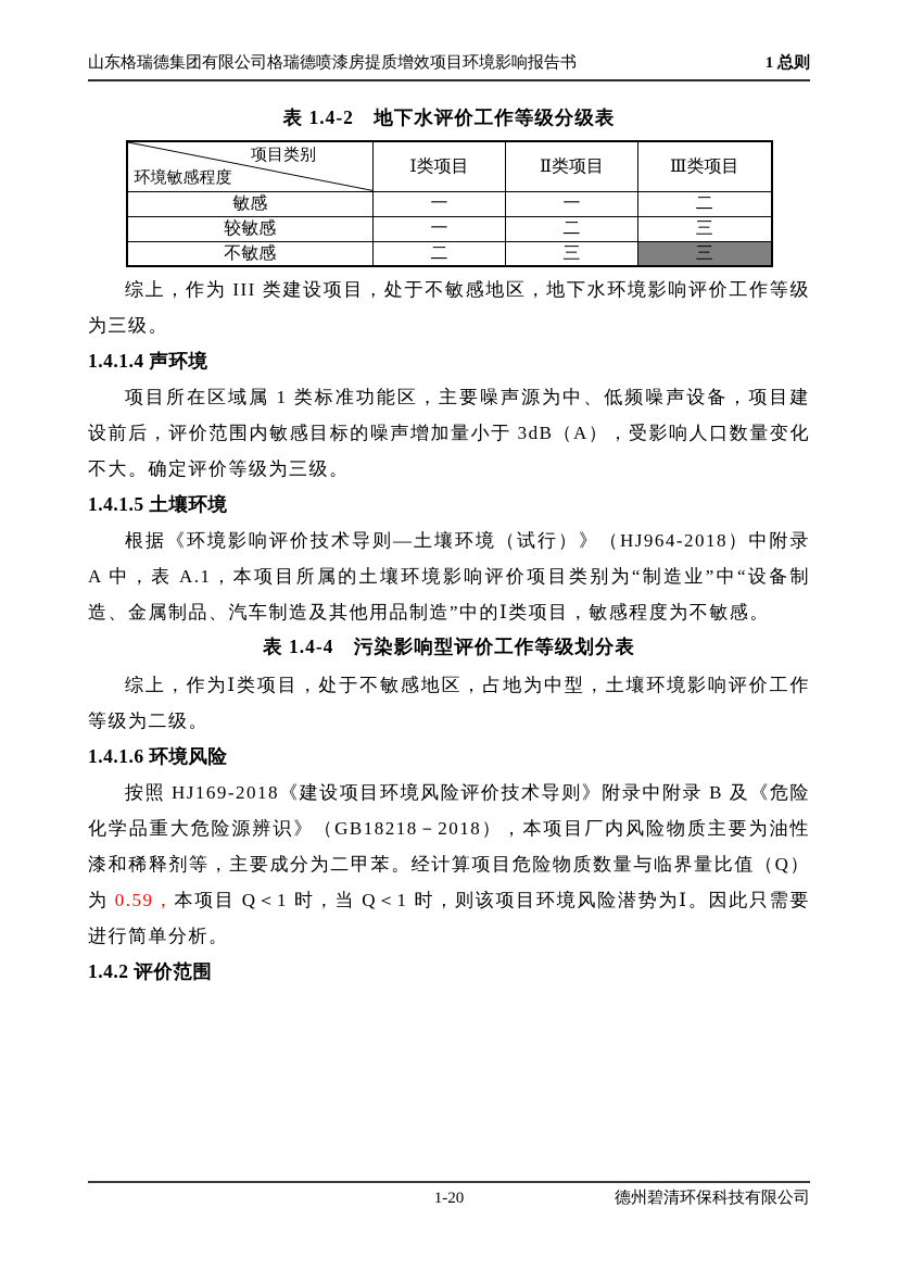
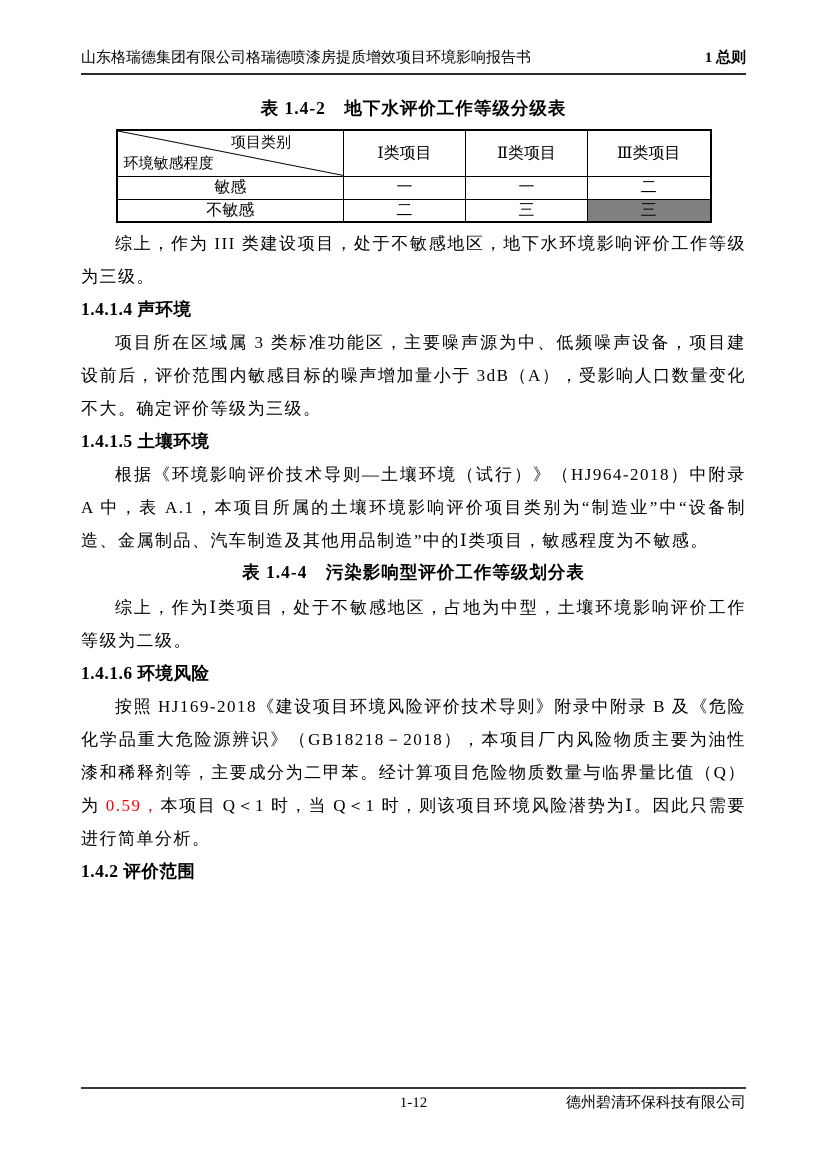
  山东格瑞德集团有限公司格瑞德喷漆房提质增效项目环境影响报告书
  1 总则
  表 1.4-2 地下水评价工作等级分级表
  项目类别 环境敏感程度	Ⅰ类项目	Ⅱ类项目	Ⅲ类项目
  敏感	一	一	二
- 较敏感	一	二	三
  不敏感	二	三	三
  综上，作为 III 类建设项目，处于不敏感地区，地下水环境影响评价工作等级为三级。
  1.4.1.4 声环境
- 项目所在区域属 1 类标准功能区，主要噪声源为中、低频噪声设备，项目建设前后，评价范围内敏感目标的噪声增加量小于 3dB（A），受影响人口数量变化不大。确定评价等级为三级。
+ 项目所在区域属 3 类标准功能区，主要噪声源为中、低频噪声设备，项目建设前后，评价范围内敏感目标的噪声增加量小于 3dB（A），受影响人口数量变化不大。确定评价等级为三级。
  1.4.1.5 土壤环境
  根据《环境影响评价技术导则—土壤环境（试行）》（HJ964-2018）中附录 A 中，表 A.1，本项目所属的土壤环境影响评价项目类别为“制造业”中“设备制造、金属制品、汽车制造及其他用品制造”中的Ⅰ类项目，敏感程度为不敏感。
  表 1.4-4 污染影响型评价工作等级划分表
  综上，作为Ⅰ类项目，处于不敏感地区，占地为中型，土壤环境影响评价工作等级为二级。
  1.4.1.6 环境风险
  按照 HJ169-2018《建设项目环境风险评价技术导则》附录中附录 B 及《危险化学品重大危险源辨识》（GB18218－2018），本项目厂内风险物质主要为油性漆和稀释剂等，主要成分为二甲苯。经计算项目危险物质数量与临界量比值（Q）为 0.59，本项目 Q＜1 时，当 Q＜1 时，则该项目环境风险潜势为Ⅰ。因此只需要进行简单分析。
  1.4.2 评价范围
- 1-20
+ 1-12
  德州碧清环保科技有限公司
